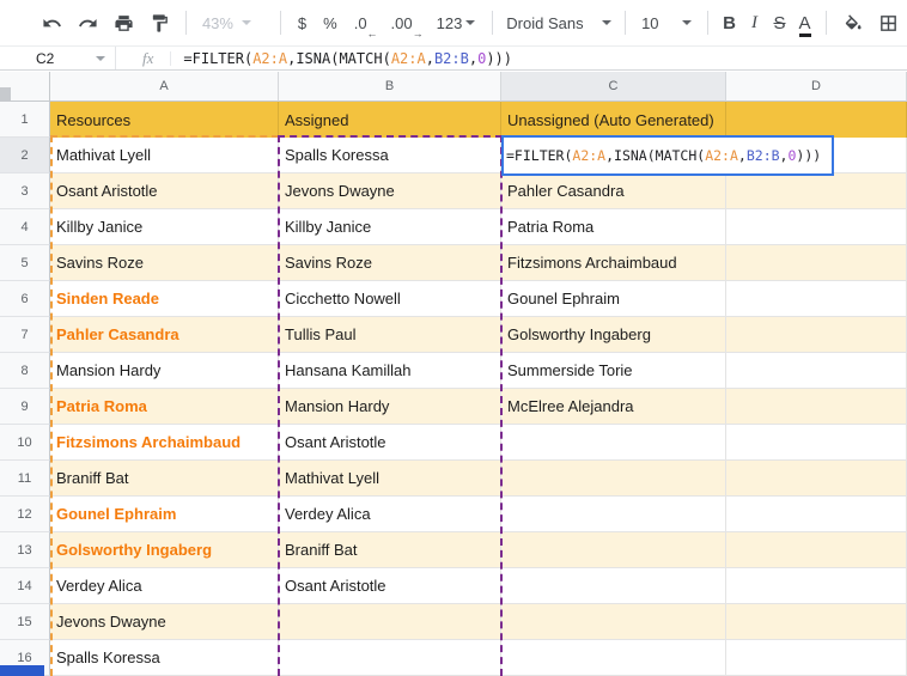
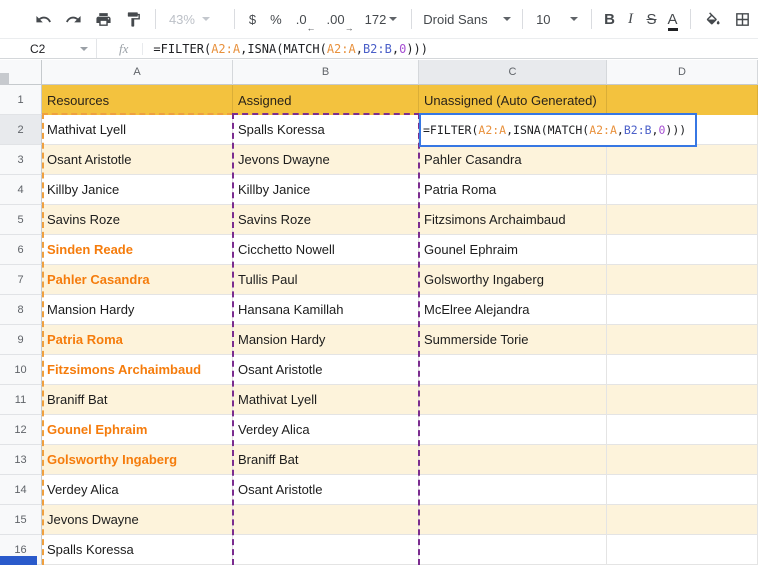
  43%
  $
  %
  .0
  ←
  .00
  →
- 123
+ 172
  Droid Sans
  10
  B
  I
  S
  A
  C2
  fx
  =FILTER(A2:A,ISNA(MATCH(A2:A,B2:B,0)))
  A
  B
  C
  D
  1
  2
  3
  4
  5
  6
  7
  8
  9
  10
  11
  12
  13
  14
  15
  16
  Resources
  Assigned
  Unassigned (Auto Generated)
  Mathivat Lyell
  Spalls Koressa
  Osant Aristotle
  Jevons Dwayne
  Pahler Casandra
  Killby Janice
  Killby Janice
  Patria Roma
  Savins Roze
  Savins Roze
  Fitzsimons Archaimbaud
  Sinden Reade
  Cicchetto Nowell
  Gounel Ephraim
  Pahler Casandra
  Tullis Paul
  Golsworthy Ingaberg
  Mansion Hardy
  Hansana Kamillah
- Summerside Torie
+ McElree Alejandra
  Patria Roma
  Mansion Hardy
- McElree Alejandra
+ Summerside Torie
  Fitzsimons Archaimbaud
  Osant Aristotle
  Braniff Bat
  Mathivat Lyell
  Gounel Ephraim
  Verdey Alica
  Golsworthy Ingaberg
  Braniff Bat
  Verdey Alica
  Osant Aristotle
  Jevons Dwayne
  Spalls Koressa
  =FILTER(
  A2:A
  ,
  ISNA(MATCH(
  A2:A
  ,
  B2:B
  ,
  0
  )))
